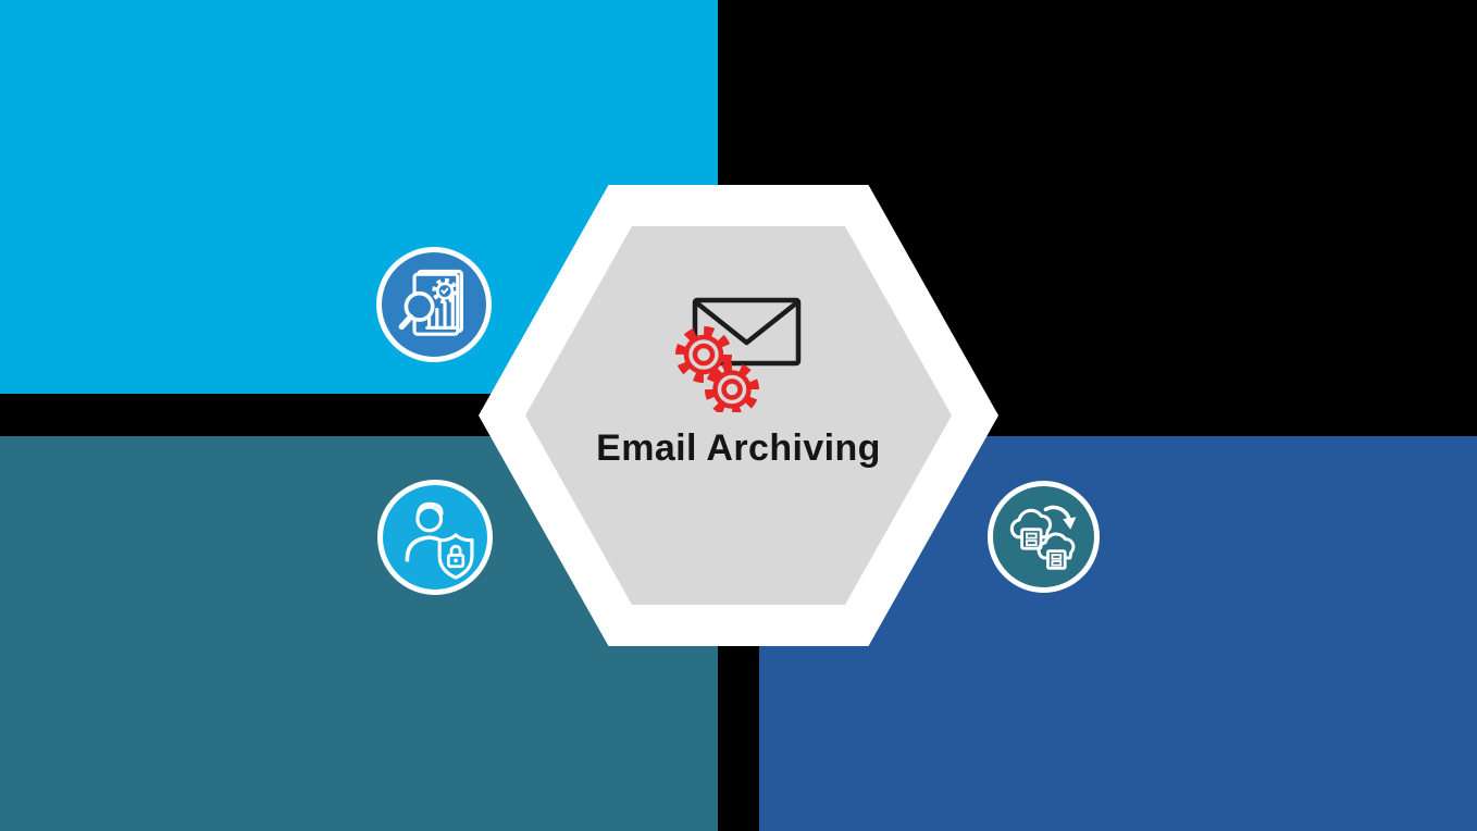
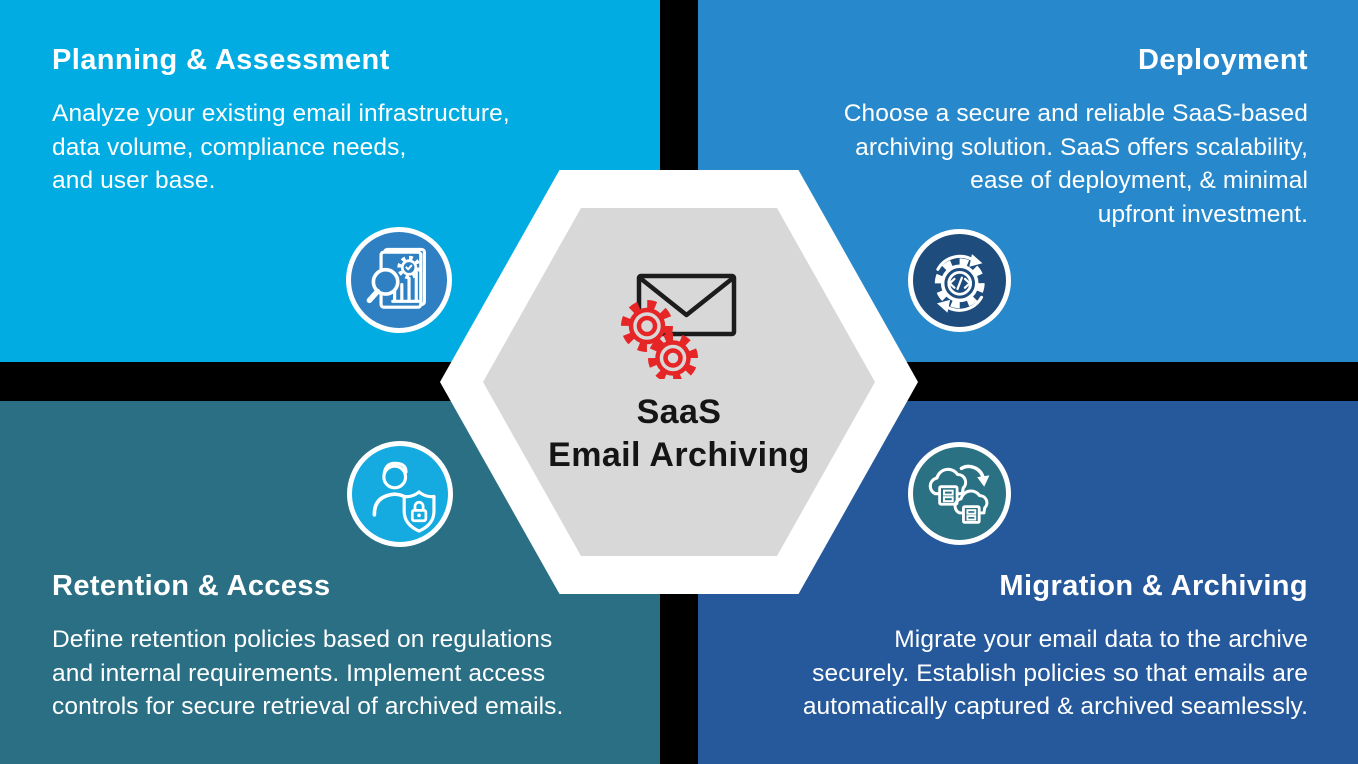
+ Planning & Assessment
+ Analyze your existing email infrastructure,
+ data volume, compliance needs,
+ and user base.
+ Deployment
+ Choose a secure and reliable SaaS-based
+ archiving solution. SaaS offers scalability,
+ ease of deployment, & minimal
+ upfront investment.
+ Retention & Access
+ Define retention policies based on regulations
+ and internal requirements. Implement access
+ controls for secure retrieval of archived emails.
+ Migration & Archiving
+ Migrate your email data to the archive
+ securely. Establish policies so that emails are
+ automatically captured & archived seamlessly.
+ SaaS
  Email Archiving
